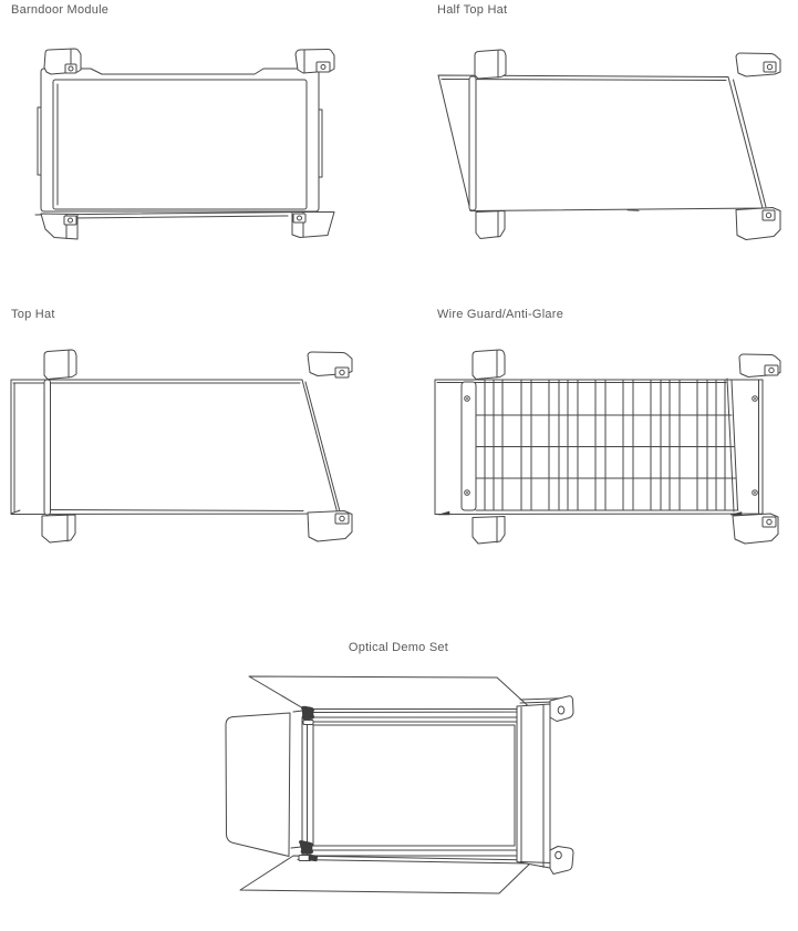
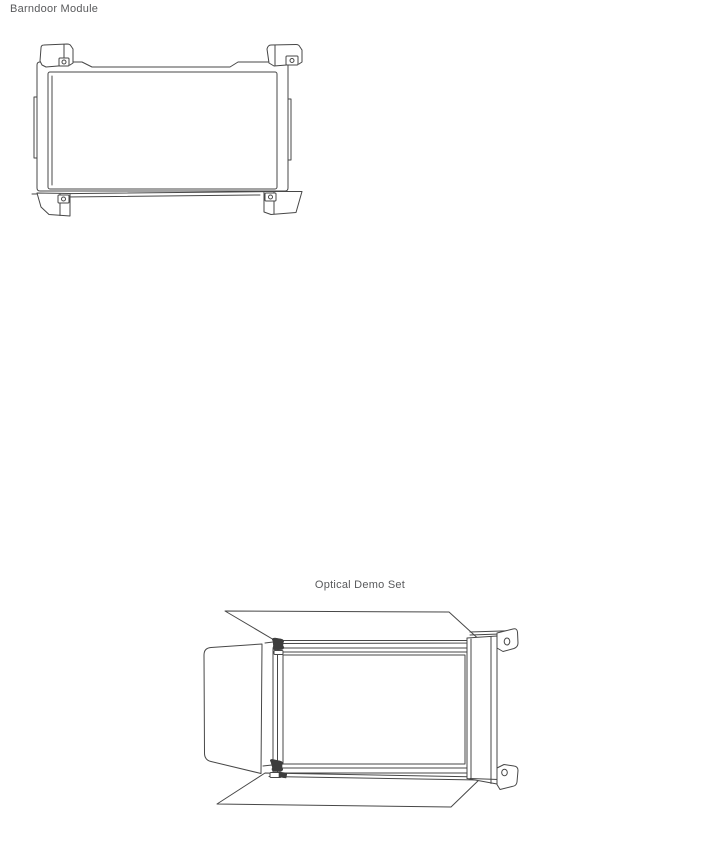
  Barndoor Module
- Half Top Hat
- Top Hat
- Wire Guard/Anti-Glare
  Optical Demo Set
